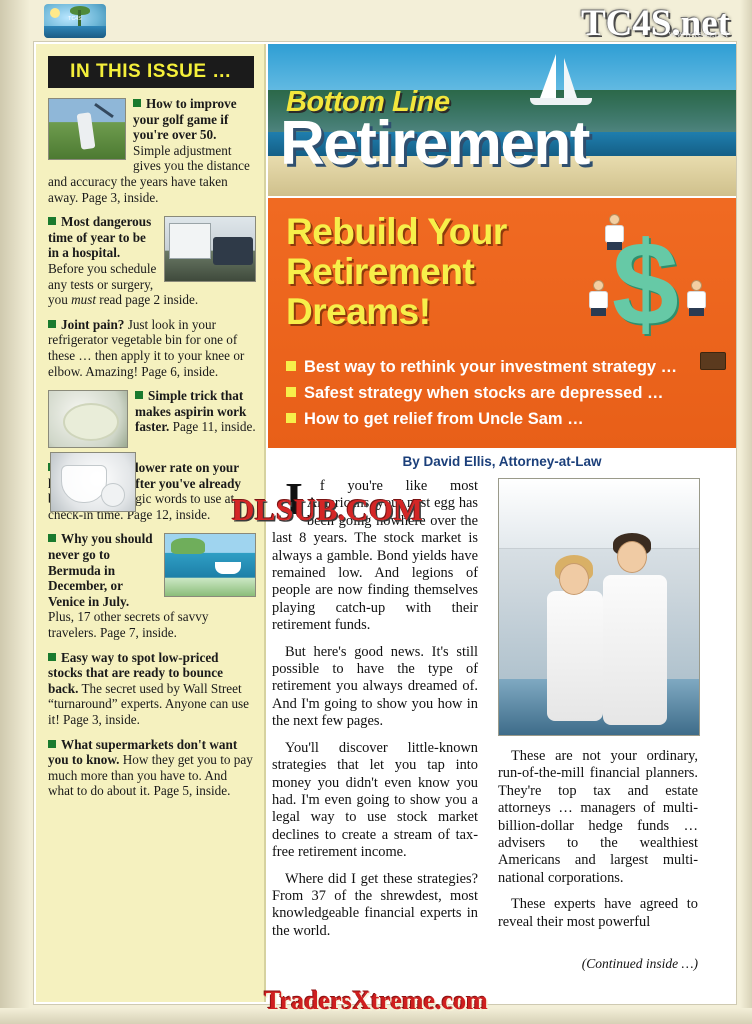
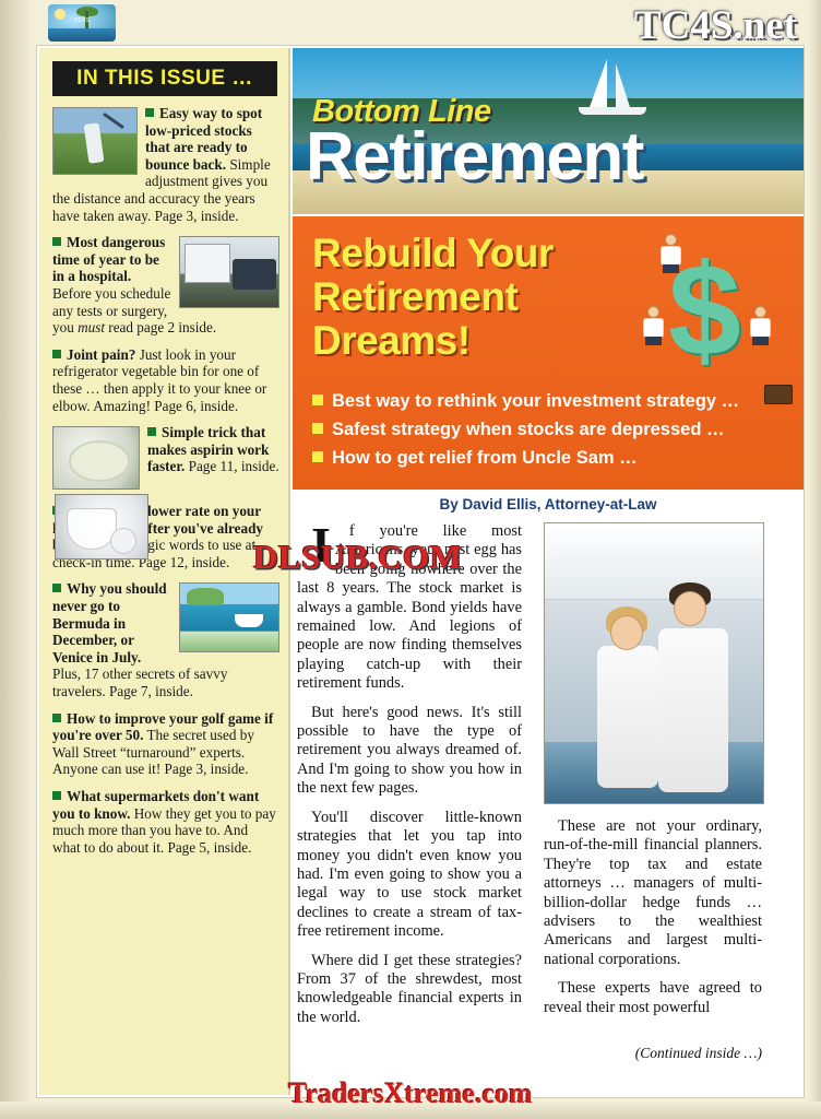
  TC4S.net
  www.tc4s.net
  IN THIS ISSUE …
- How to improve your golf game if you're over 50. Simple adjustment gives you the distance and accuracy the years have taken away. Page 3, inside.
+ Easy way to spot low-priced stocks that are ready to bounce back. Simple adjustment gives you the distance and accuracy the years have taken away. Page 3, inside.
  Most dangerous time of year to be in a hospital. Before you schedule any tests or surgery, you must read page 2 inside.
  Joint pain? Just look in your refrigerator vegetable bin for one of these … then apply it to your knee or elbow. Amazing! Page 6, inside.
  Simple trick that makes aspirin work faster. Page 11, inside.
  Why you should never go to Bermuda in December, or Venice in July. Plus, 17 other secrets of savvy travelers. Page 7, inside.
- Easy way to spot low-priced stocks that are ready to bounce back. The secret used by Wall Street “turnaround” experts. Anyone can use it! Page 3, inside.
+ How to improve your golf game if you're over 50. The secret used by Wall Street “turnaround” experts. Anyone can use it! Page 3, inside.
  What supermarkets don't want you to know. How they get you to pay much more than you have to. And what to do about it. Page 5, inside.
  Bottom Line
  Retirement
  Rebuild Your Retirement Dreams!
  $
  Best way to rethink your investment strategy …
  Safest strategy when stocks are depressed …
  How to get relief from Uncle Sam …
  By David Ellis, Attorney-at-Law
  I
  f you're like most Americans, your nest egg has been going nowhere over the last 8 years. The stock market is always a gamble. Bond yields have remained low. And legions of people are now finding themselves playing catch-up with their retirement funds.
  But here's good news. It's still possible to have the type of retirement you always dreamed of. And I'm going to show you how in the next few pages.
  You'll discover little-known strategies that let you tap into money you didn't even know you had. I'm even going to show you a legal way to use stock market declines to create a stream of tax-free retirement income.
  Where did I get these strategies? From 37 of the shrewdest, most knowledgeable financial experts in the world.
  These are not your ordinary, run-of-the-mill financial planners. They're top tax and estate attorneys … managers of multi-billion-dollar hedge funds … advisers to the wealthiest Americans and largest multi-national corporations.
  These experts have agreed to reveal their most powerful
  (Continued inside …)
  DLSUB.COM
  TradersXtreme.com
